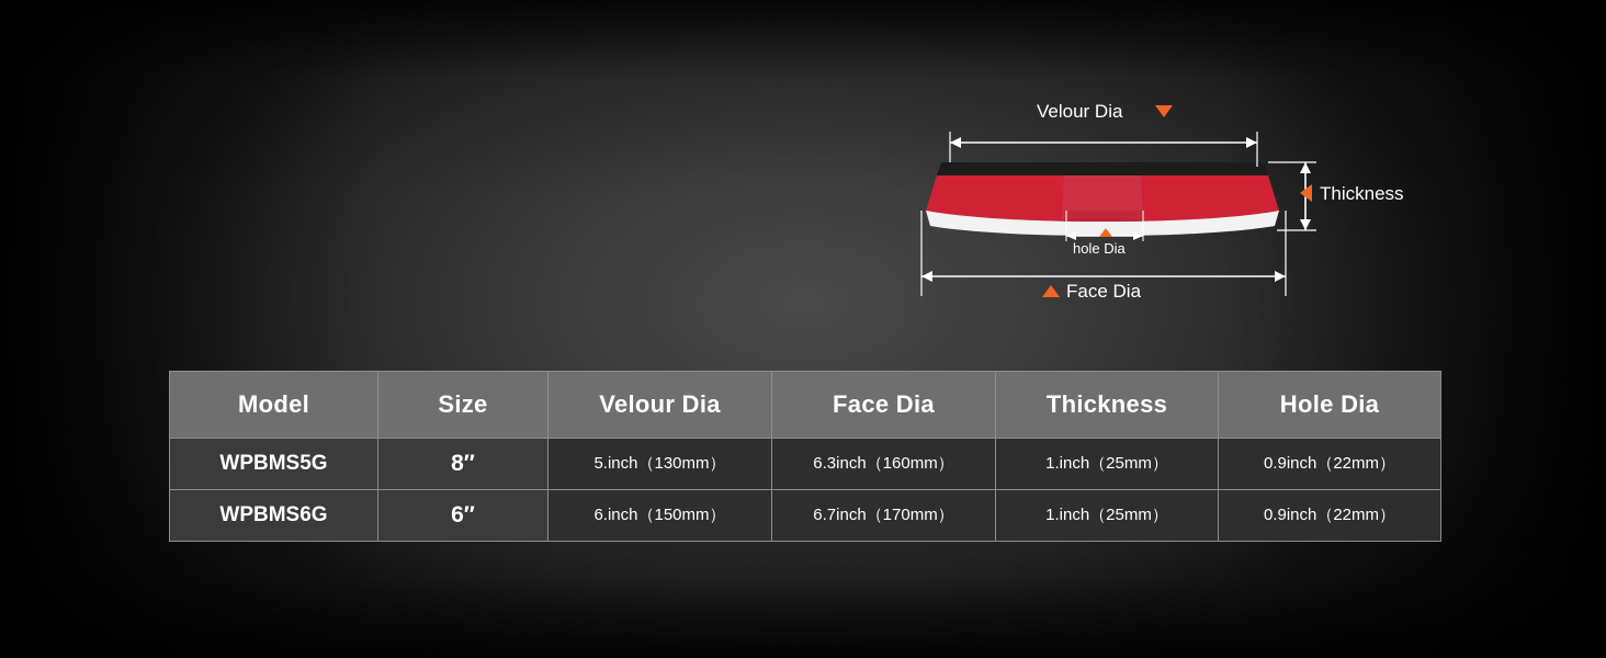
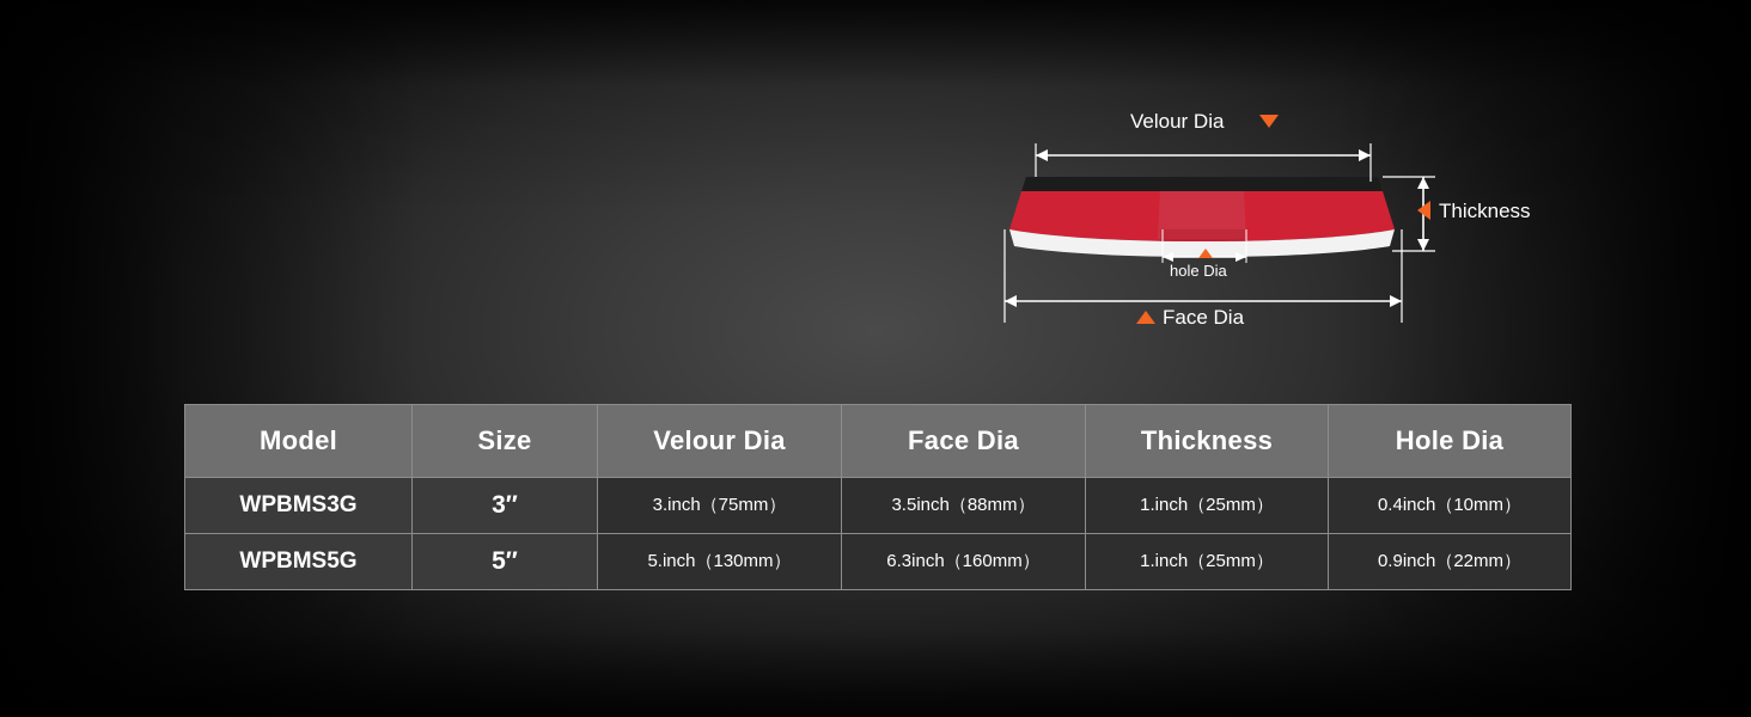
  Velour Dia
  Thickness
  hole Dia
  Face Dia
  Model	Size	Velour Dia	Face Dia	Thickness	Hole Dia
+ WPBMS3G	3″	3.inch（75mm）	3.5inch（88mm）	1.inch（25mm）	0.4inch（10mm）
- WPBMS5G	8″	5.inch（130mm）	6.3inch（160mm）	1.inch（25mm）	0.9inch（22mm）
+ WPBMS5G	5″	5.inch（130mm）	6.3inch（160mm）	1.inch（25mm）	0.9inch（22mm）
- WPBMS6G	6″	6.inch（150mm）	6.7inch（170mm）	1.inch（25mm）	0.9inch（22mm）
